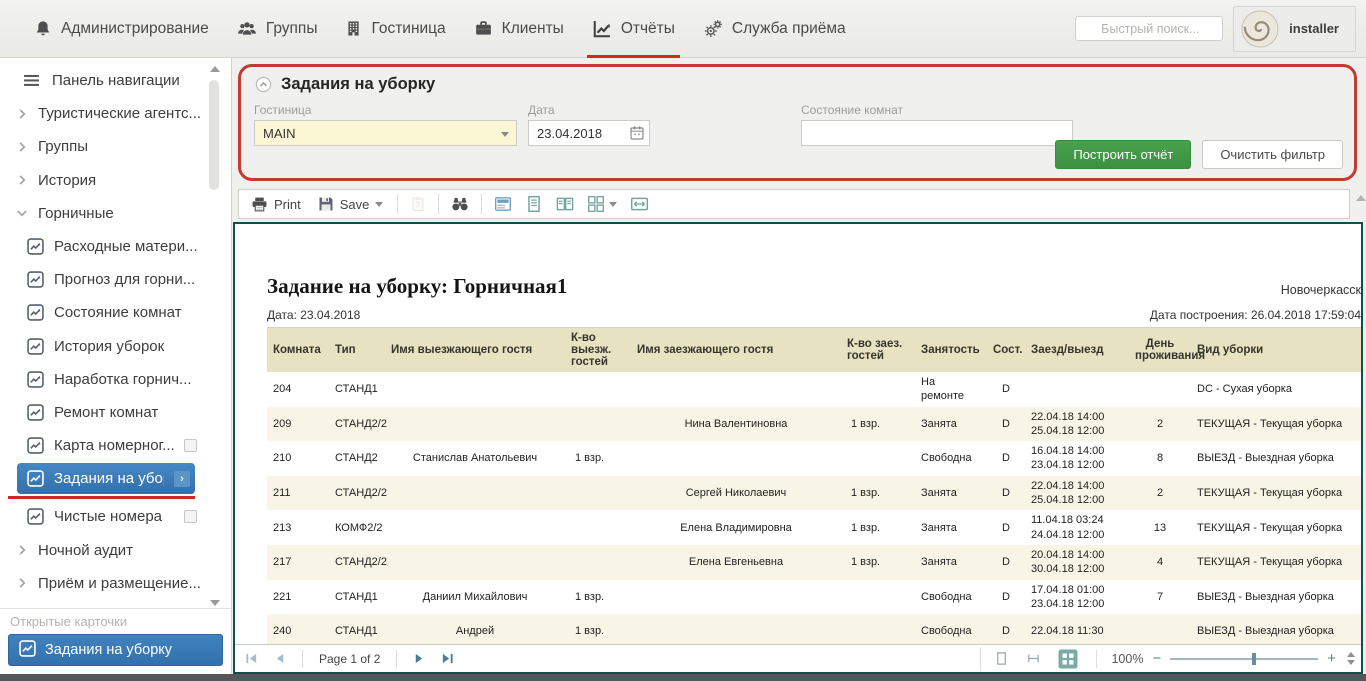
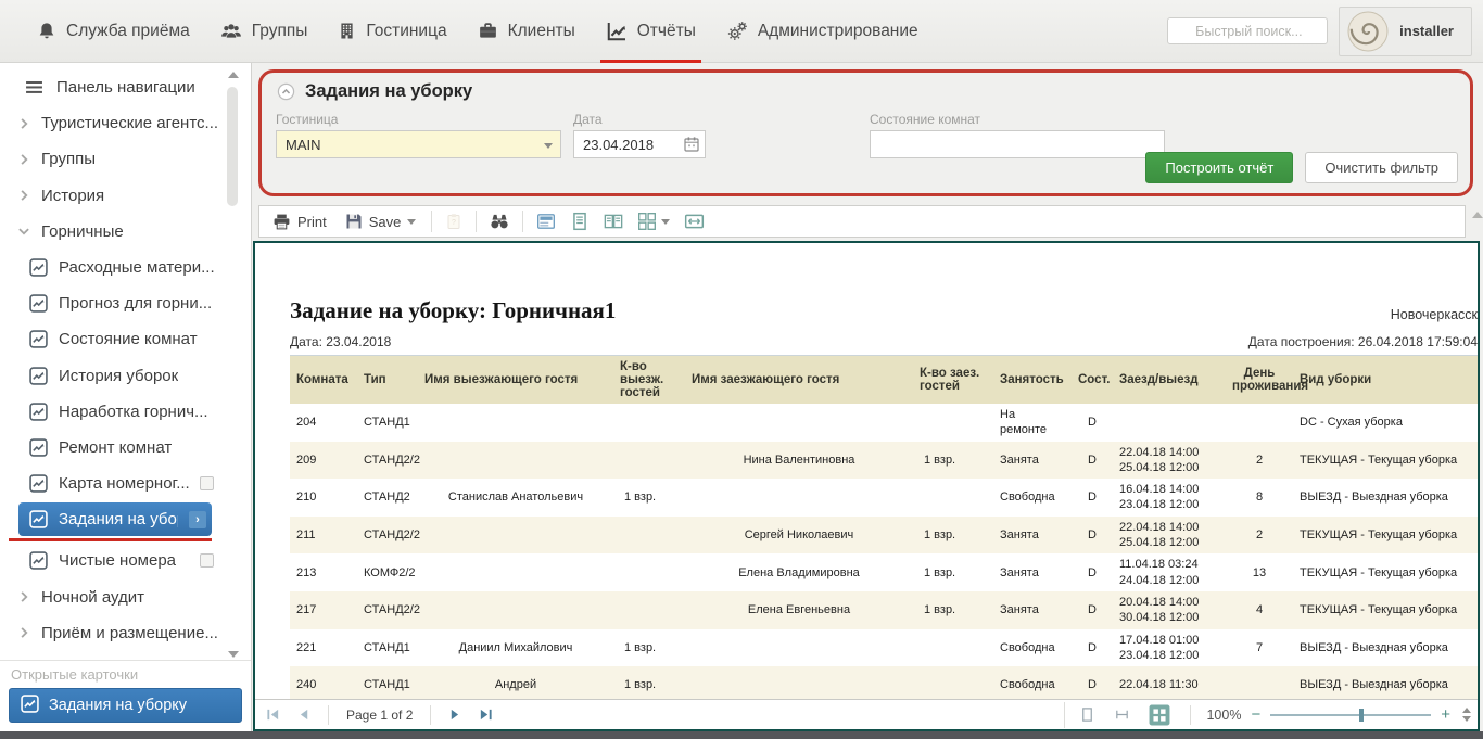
- Администрирование
+ Служба приёма
  Группы
  Гостиница
  Клиенты
  Отчёты
- Служба приёма
+ Администрирование
  Быстрый поиск...
  installer
  Панель навигации
  Туристические агентс...
  Группы
  История
  Горничные
  Расходные матери...
  Прогноз для горни...
  Состояние комнат
  История уборок
  Наработка горнич...
  Ремонт комнат
  Карта номерног...
  Задания на убо
  ›
  Чистые номера
  Ночной аудит
  Приём и размещение...
  Открытые карточки
  Задания на уборку
  Задания на уборку
  Гостиница
  MAIN
  Дата
  23.04.2018
  Состояние комнат
  Построить отчёт
  Очистить фильтр
  Print
  Save
  Задание на уборку: Горничная1
  Новочеркасск
  Дата: 23.04.2018
  Дата построения: 26.04.2018 17:59:04
  Комната	Тип	Имя выезжающего гостя	К-во выезж. гостей	Имя заезжающего гостя	К-во заез. гостей	Занятость	Сост.	Заезд/выезд	День проживания	Вид уборки
  204	СТАНД1					На ремонте	D			DC - Сухая уборка
  209	СТАНД2/2			Нина Валентиновна	1 взр.	Занята	D	22.04.18 14:00 25.04.18 12:00	2	ТЕКУЩАЯ - Текущая уборка
  210	СТАНД2	Станислав Анатольевич	1 взр.			Свободна	D	16.04.18 14:00 23.04.18 12:00	8	ВЫЕЗД - Выездная уборка
  211	СТАНД2/2			Сергей Николаевич	1 взр.	Занята	D	22.04.18 14:00 25.04.18 12:00	2	ТЕКУЩАЯ - Текущая уборка
  213	КОМФ2/2			Елена Владимировна	1 взр.	Занята	D	11.04.18 03:24 24.04.18 12:00	13	ТЕКУЩАЯ - Текущая уборка
  217	СТАНД2/2			Елена Евгеньевна	1 взр.	Занята	D	20.04.18 14:00 30.04.18 12:00	4	ТЕКУЩАЯ - Текущая уборка
  221	СТАНД1	Даниил Михайлович	1 взр.			Свободна	D	17.04.18 01:00 23.04.18 12:00	7	ВЫЕЗД - Выездная уборка
  240	СТАНД1	Андрей	1 взр.			Свободна	D	22.04.18 11:30		ВЫЕЗД - Выездная уборка
  Page 1 of 2
  100%
  −
  +
